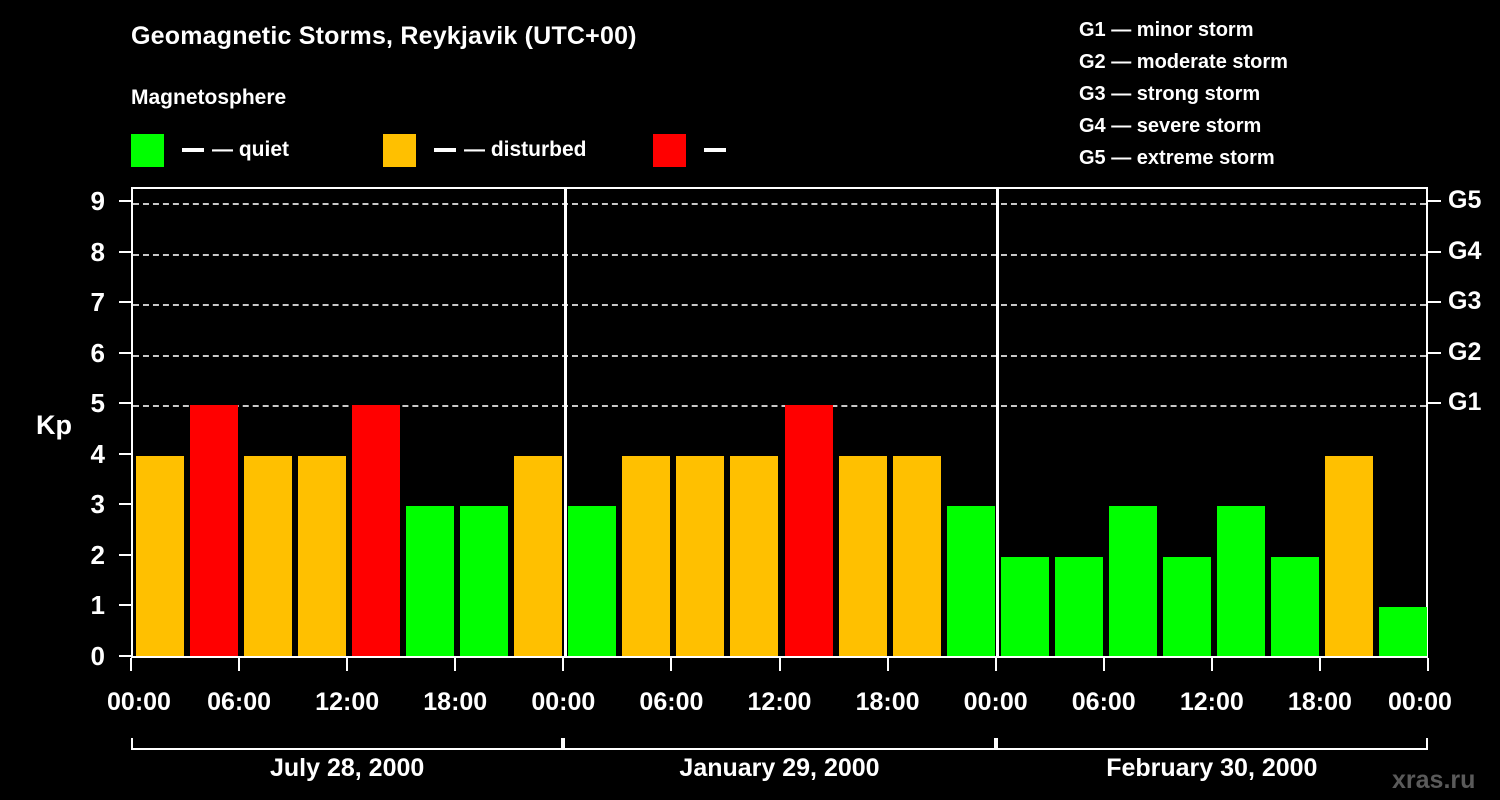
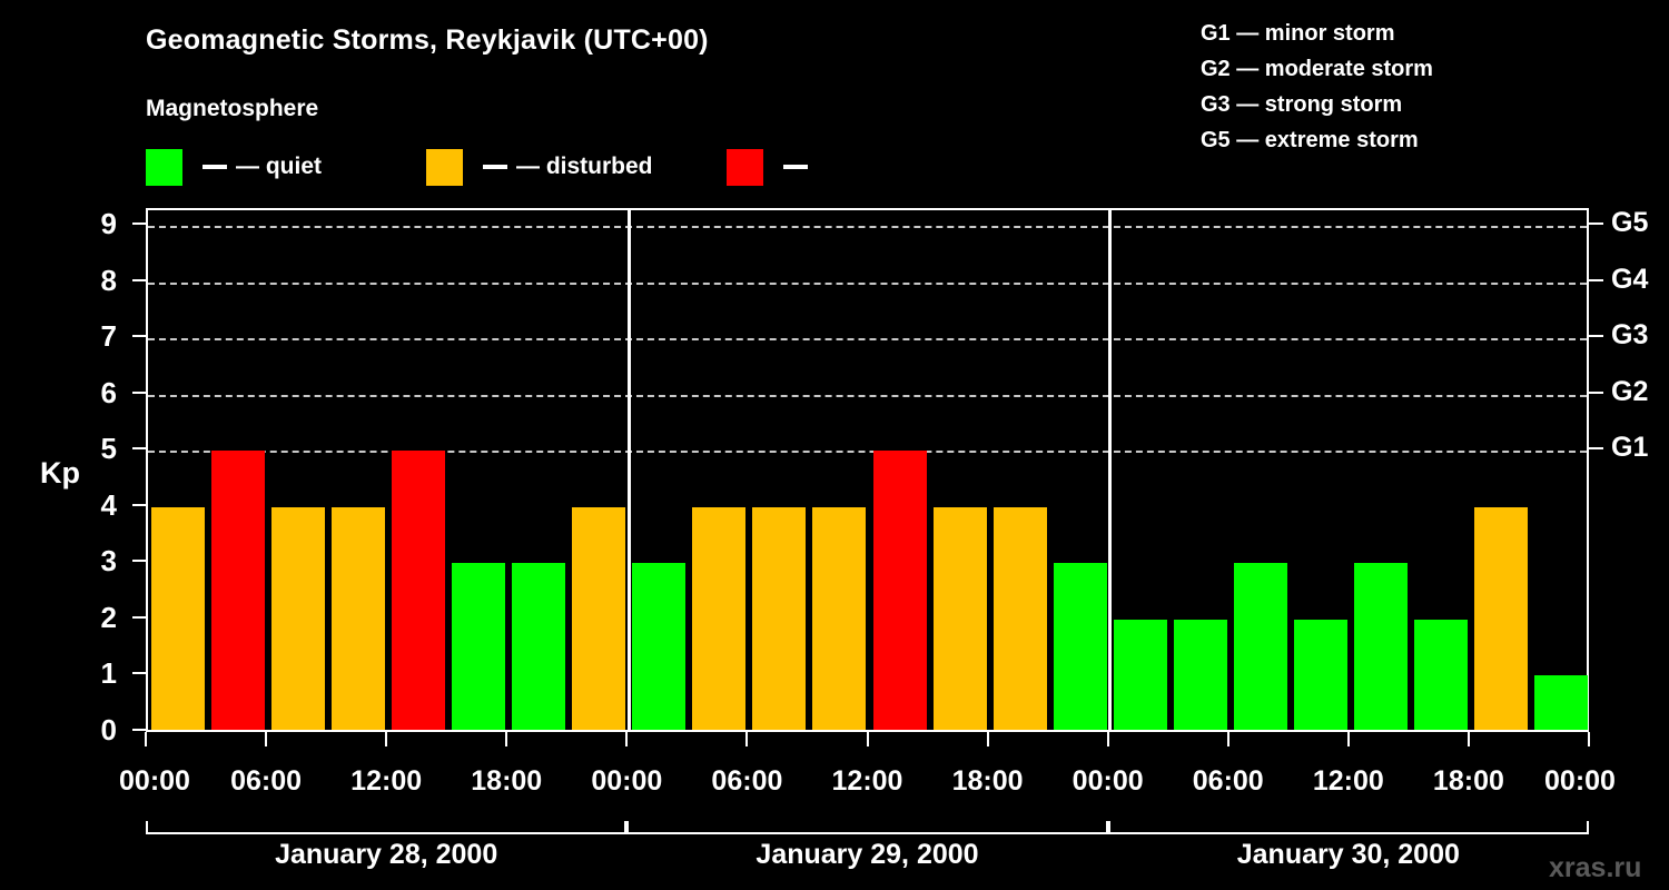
  Geomagnetic Storms, Reykjavik (UTC+00)
  Magnetosphere
  — quiet
  — disturbed
  G1 — minor storm
  G2 — moderate storm
  G3 — strong storm
- G4 — severe storm
  G5 — extreme storm
  Kp
  0
  1
  2
  3
  4
  5
  6
  7
  8
  9
  G1
  G2
  G3
  G4
  G5
  00:00
  06:00
  12:00
  18:00
  00:00
  06:00
  12:00
  18:00
  00:00
  06:00
  12:00
  18:00
  00:00
- July 28, 2000
+ January 28, 2000
  January 29, 2000
- February 30, 2000
+ January 30, 2000
  xras.ru
